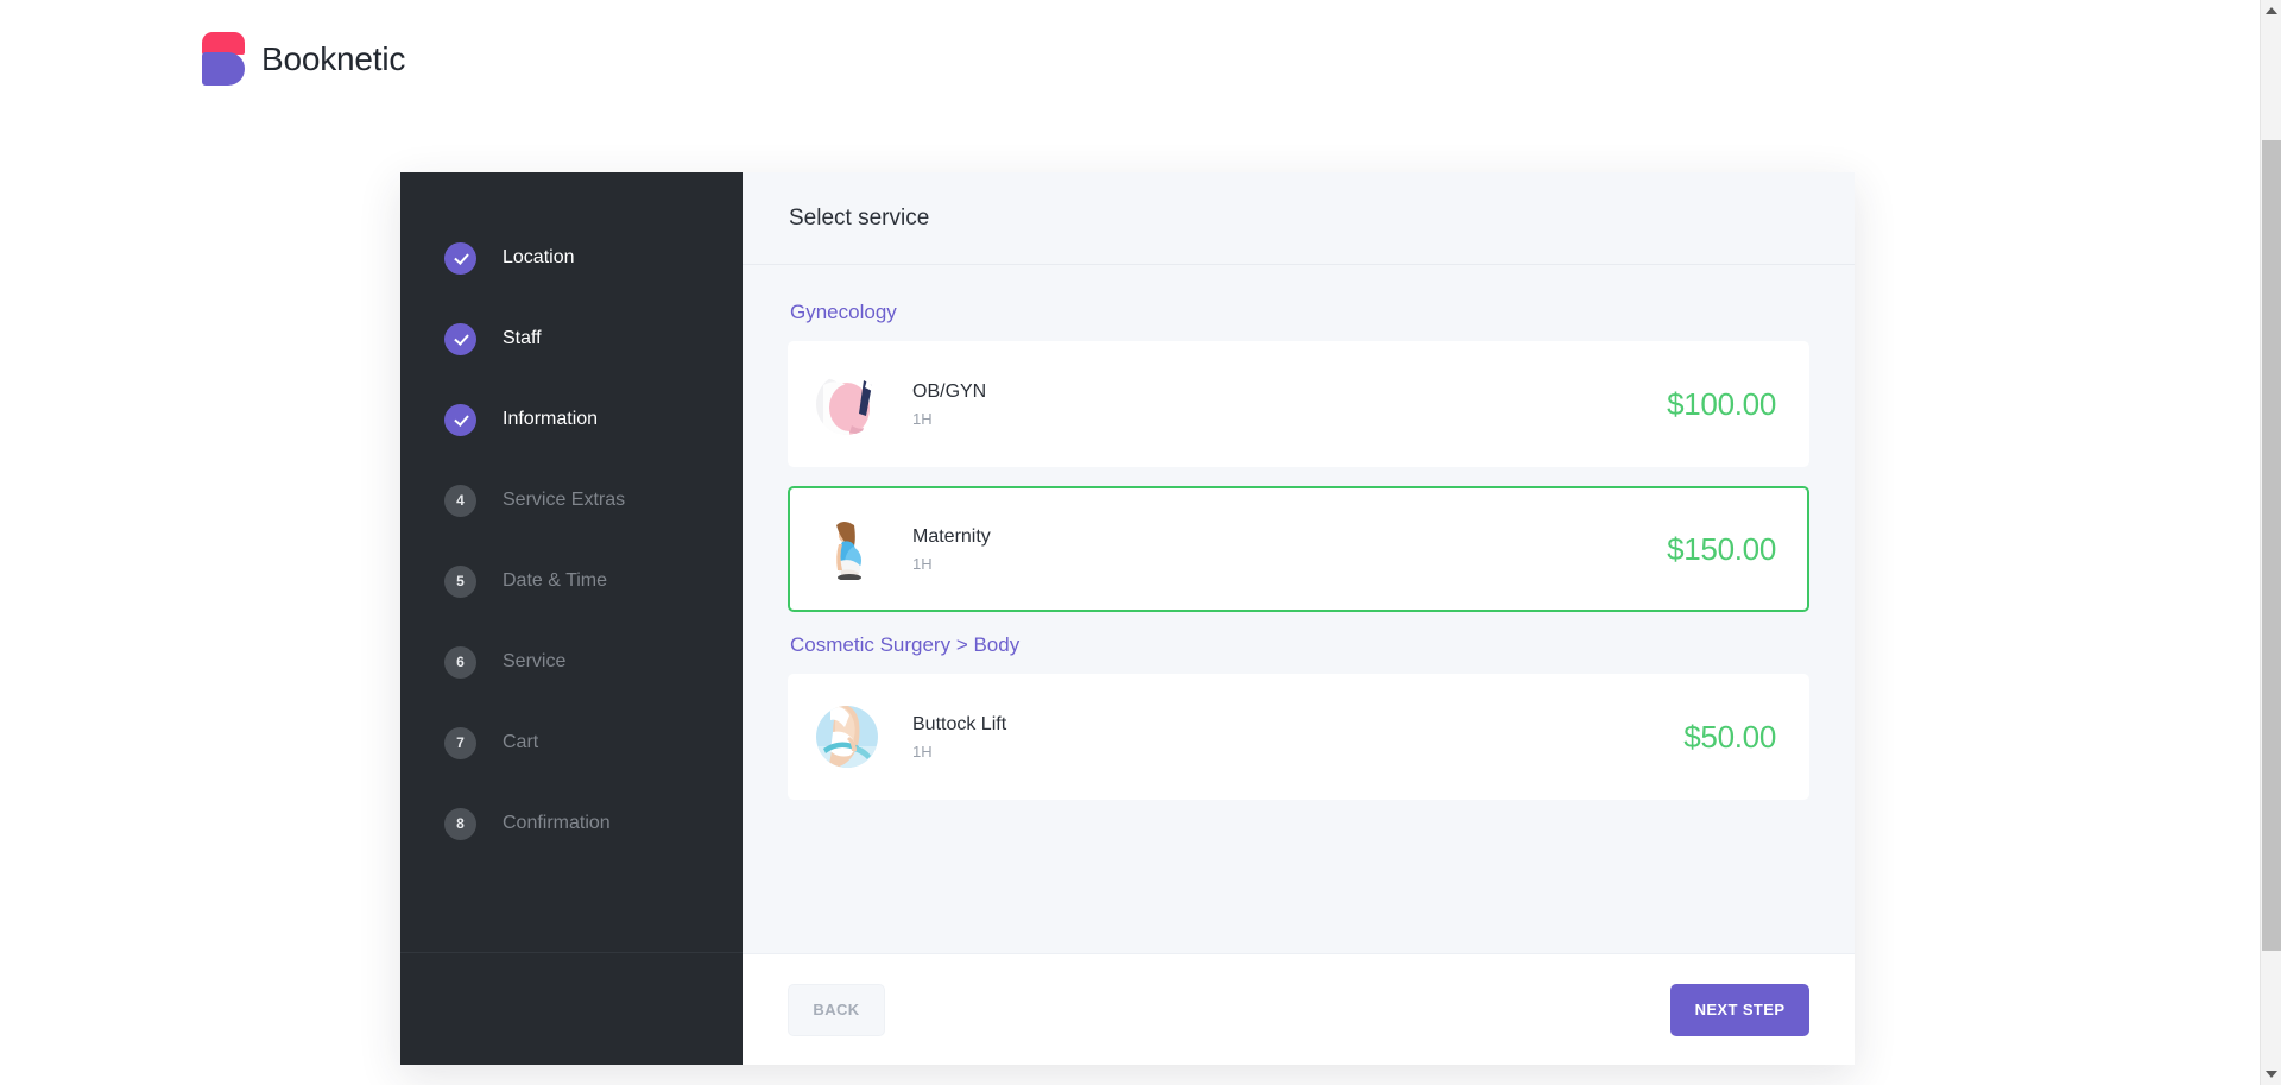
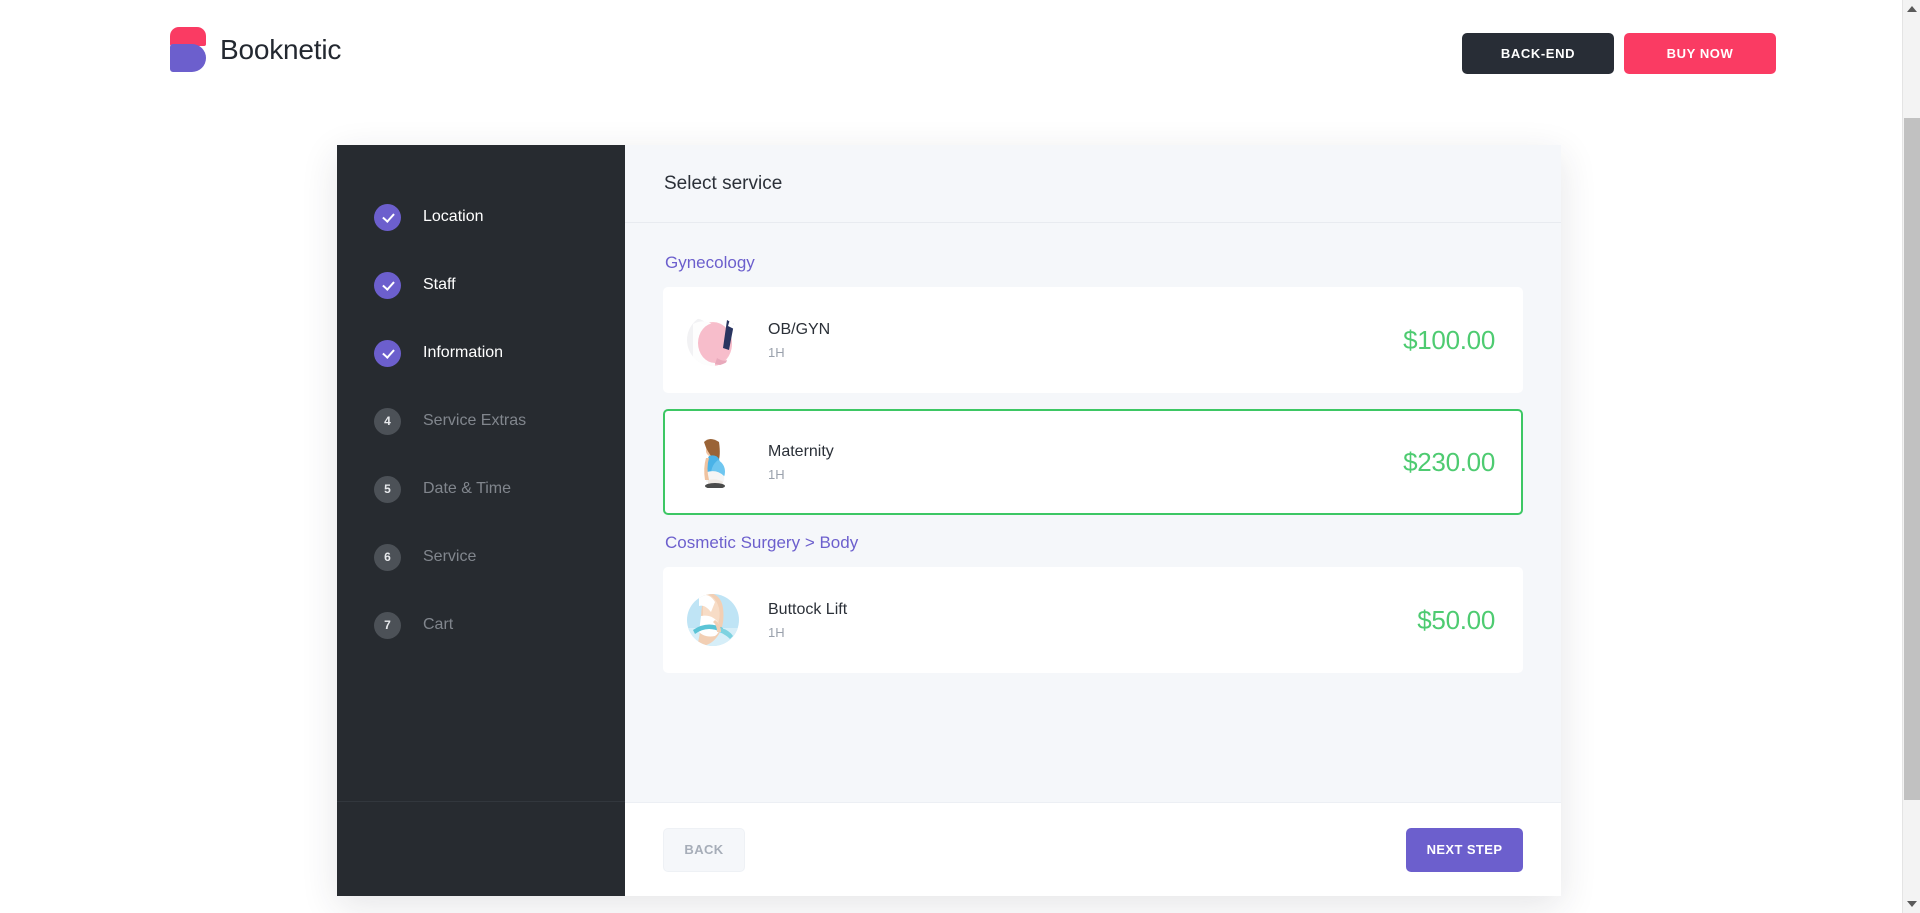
  Booknetic
+ BACK-END
+ BUY NOW
  Location
  Staff
  Information
  4
  Service Extras
  5
  Date & Time
  6
  Service
  7
  Cart
- 8
- Confirmation
  Select service
  Gynecology
  OB/GYN
  1H
  $100.00
  Maternity
  1H
- $150.00
+ $230.00
  Cosmetic Surgery > Body
  Buttock Lift
  1H
  $50.00
  BACK
  NEXT STEP
